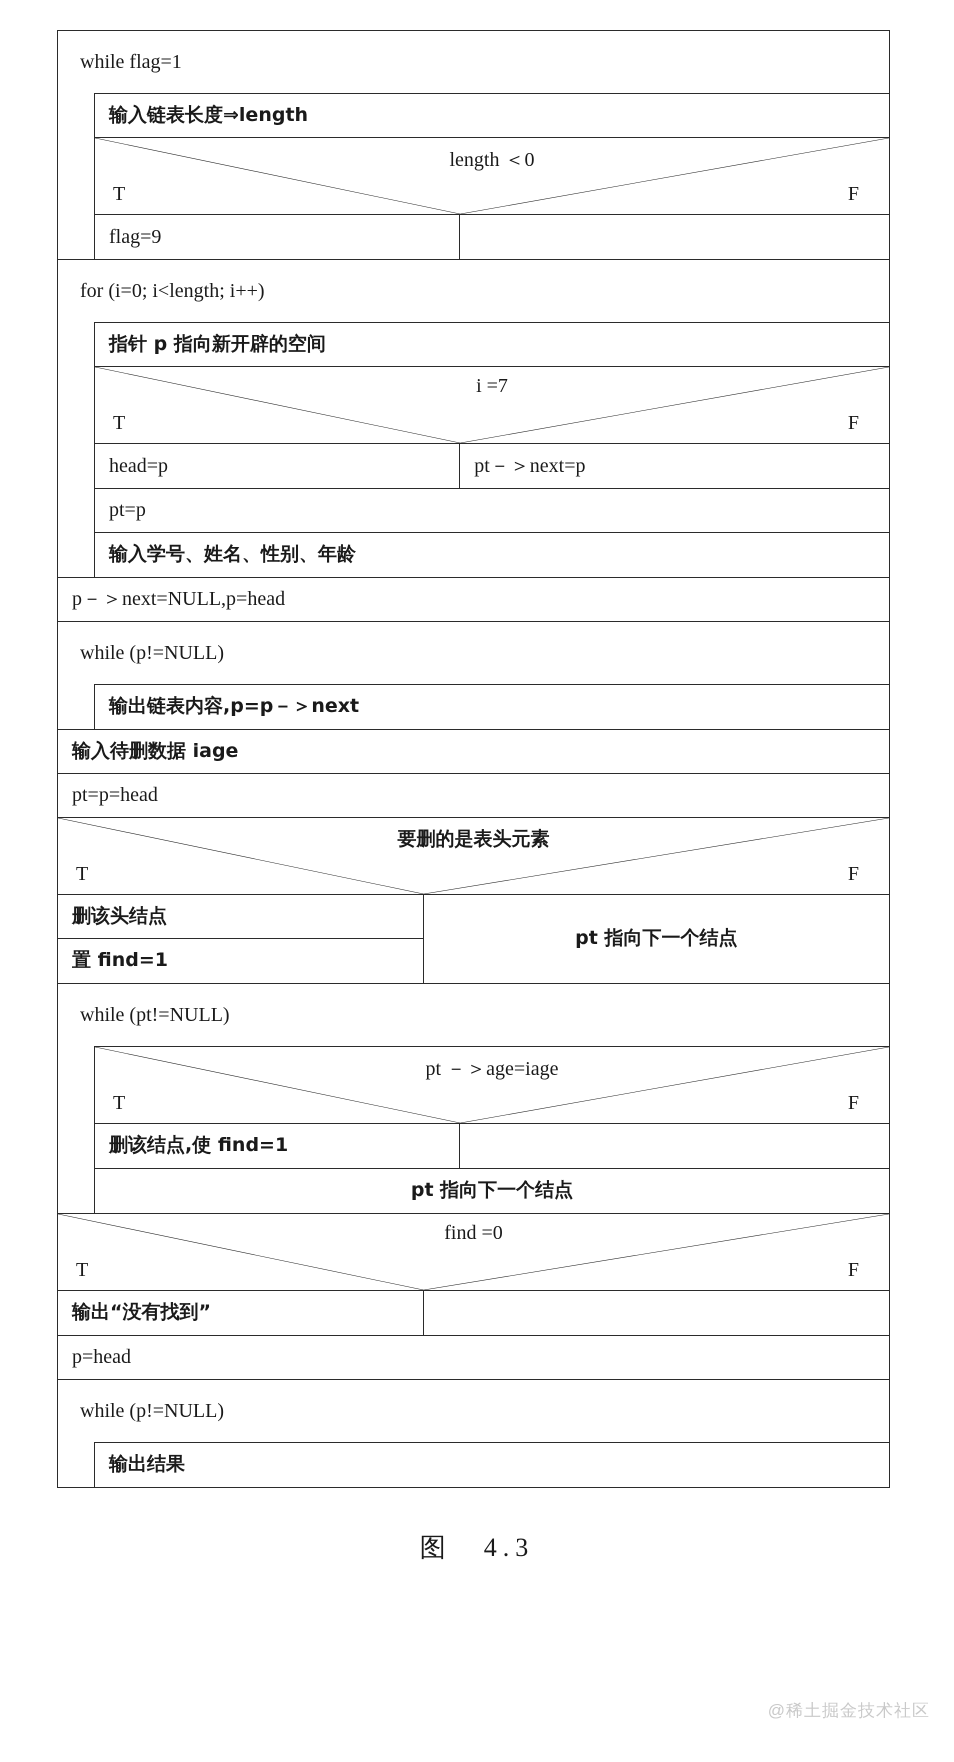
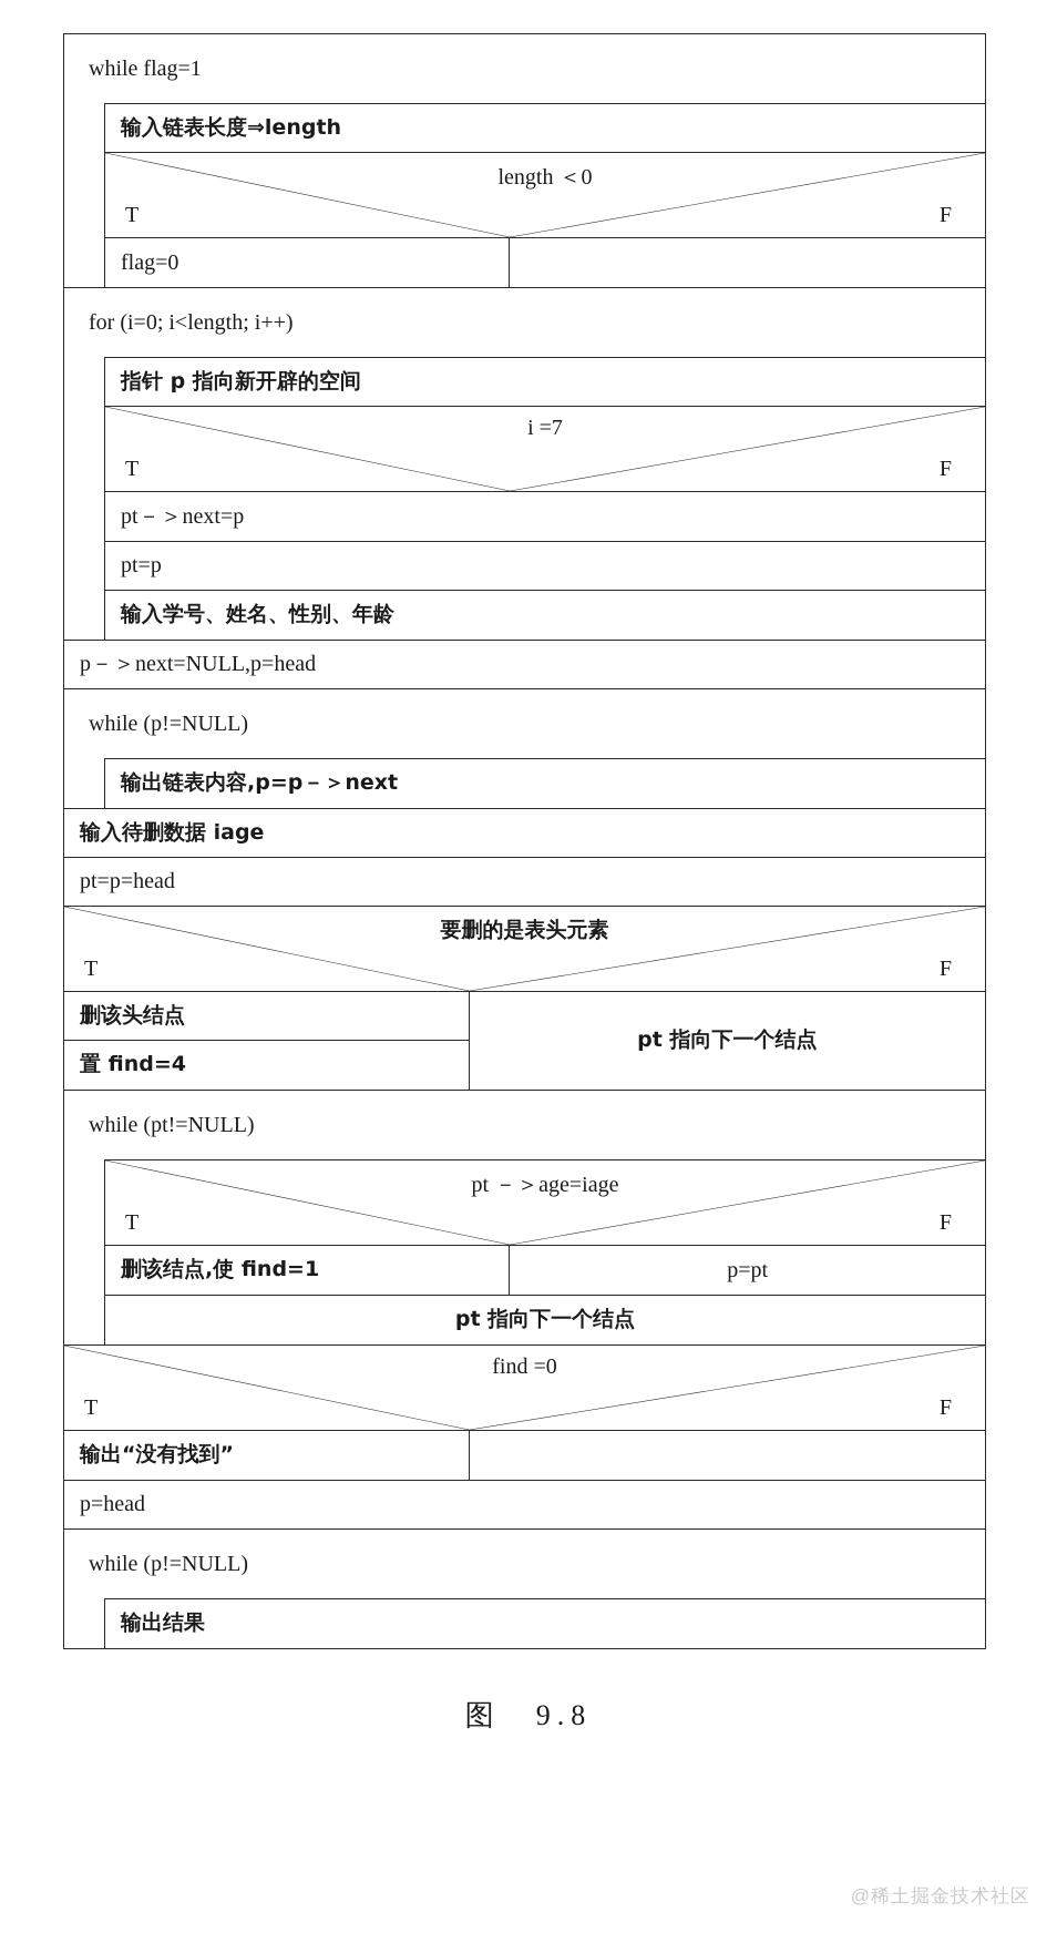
  while flag=1
  输入链表长度⇒length
  length ＜0
  T
  F
- flag=9
+ flag=0
  for (i=0; i<length; i++)
  指针 p 指向新开辟的空间
  i =7
  T
  F
- head=p
  pt－＞next=p
  pt=p
  输入学号、姓名、性别、年龄
  p－＞next=NULL,p=head
  while (p!=NULL)
  输出链表内容,p=p－＞next
  输入待删数据 iage
  pt=p=head
  要删的是表头元素
  T
  F
  删该头结点
- 置 find=1
+ 置 find=4
  pt 指向下一个结点
  while (pt!=NULL)
  pt －＞age=iage
  T
  F
  删该结点,使 find=1
+ p=pt
  pt 指向下一个结点
  find =0
  T
  F
  输出“没有找到”
  p=head
  while (p!=NULL)
  输出结果
- 图 4.3
+ 图 9.8
  @稀土掘金技术社区
